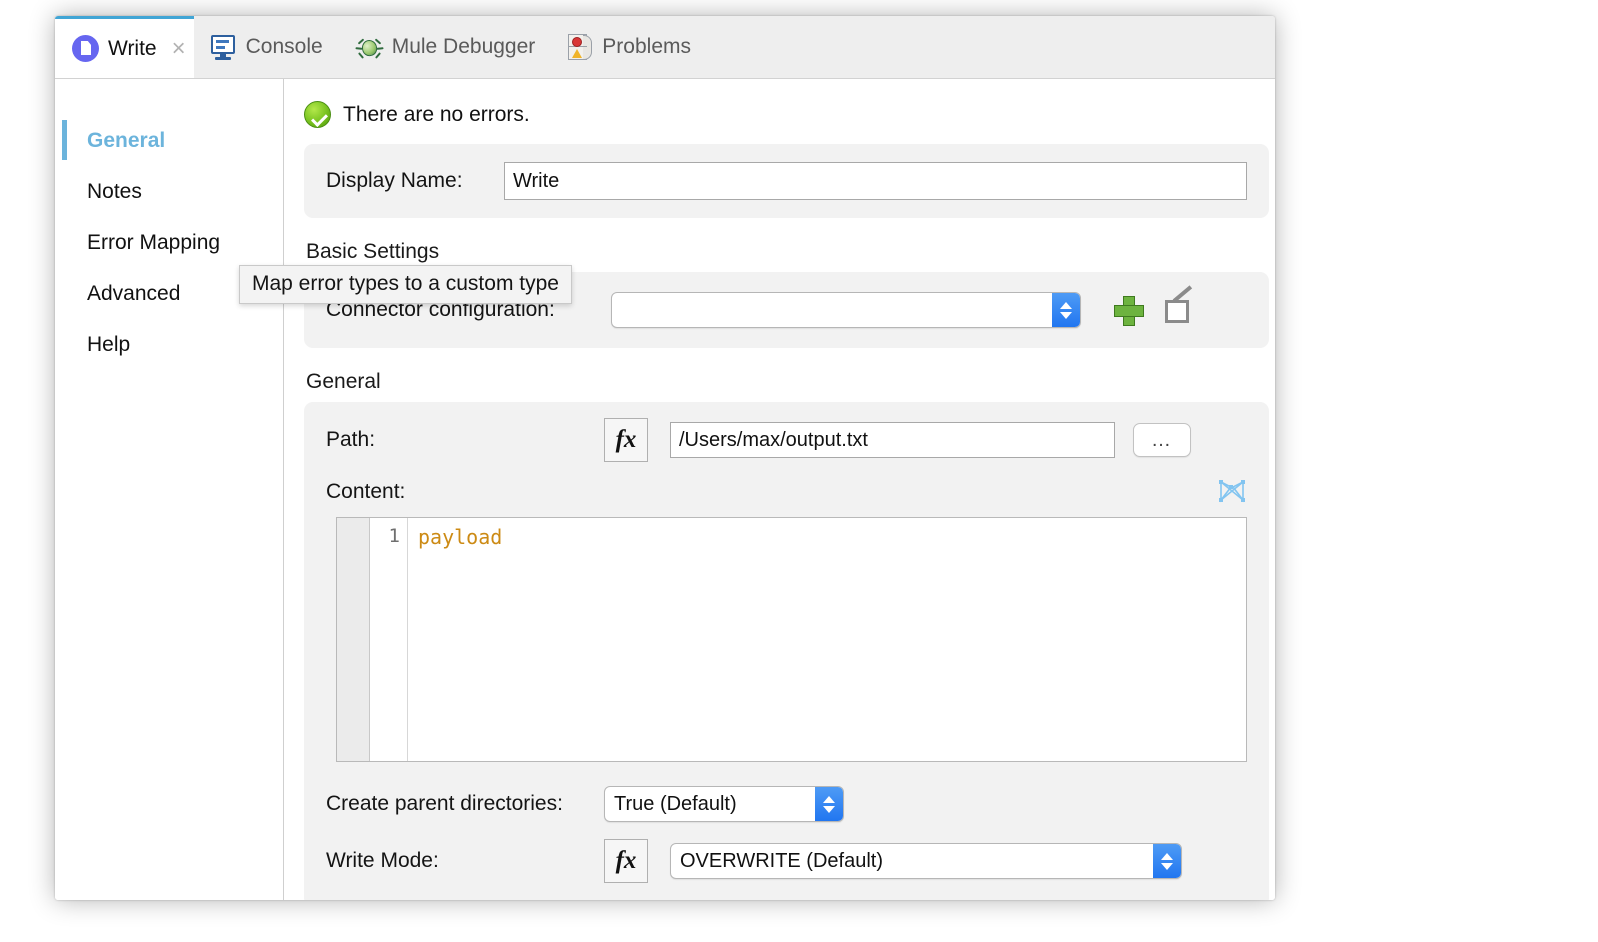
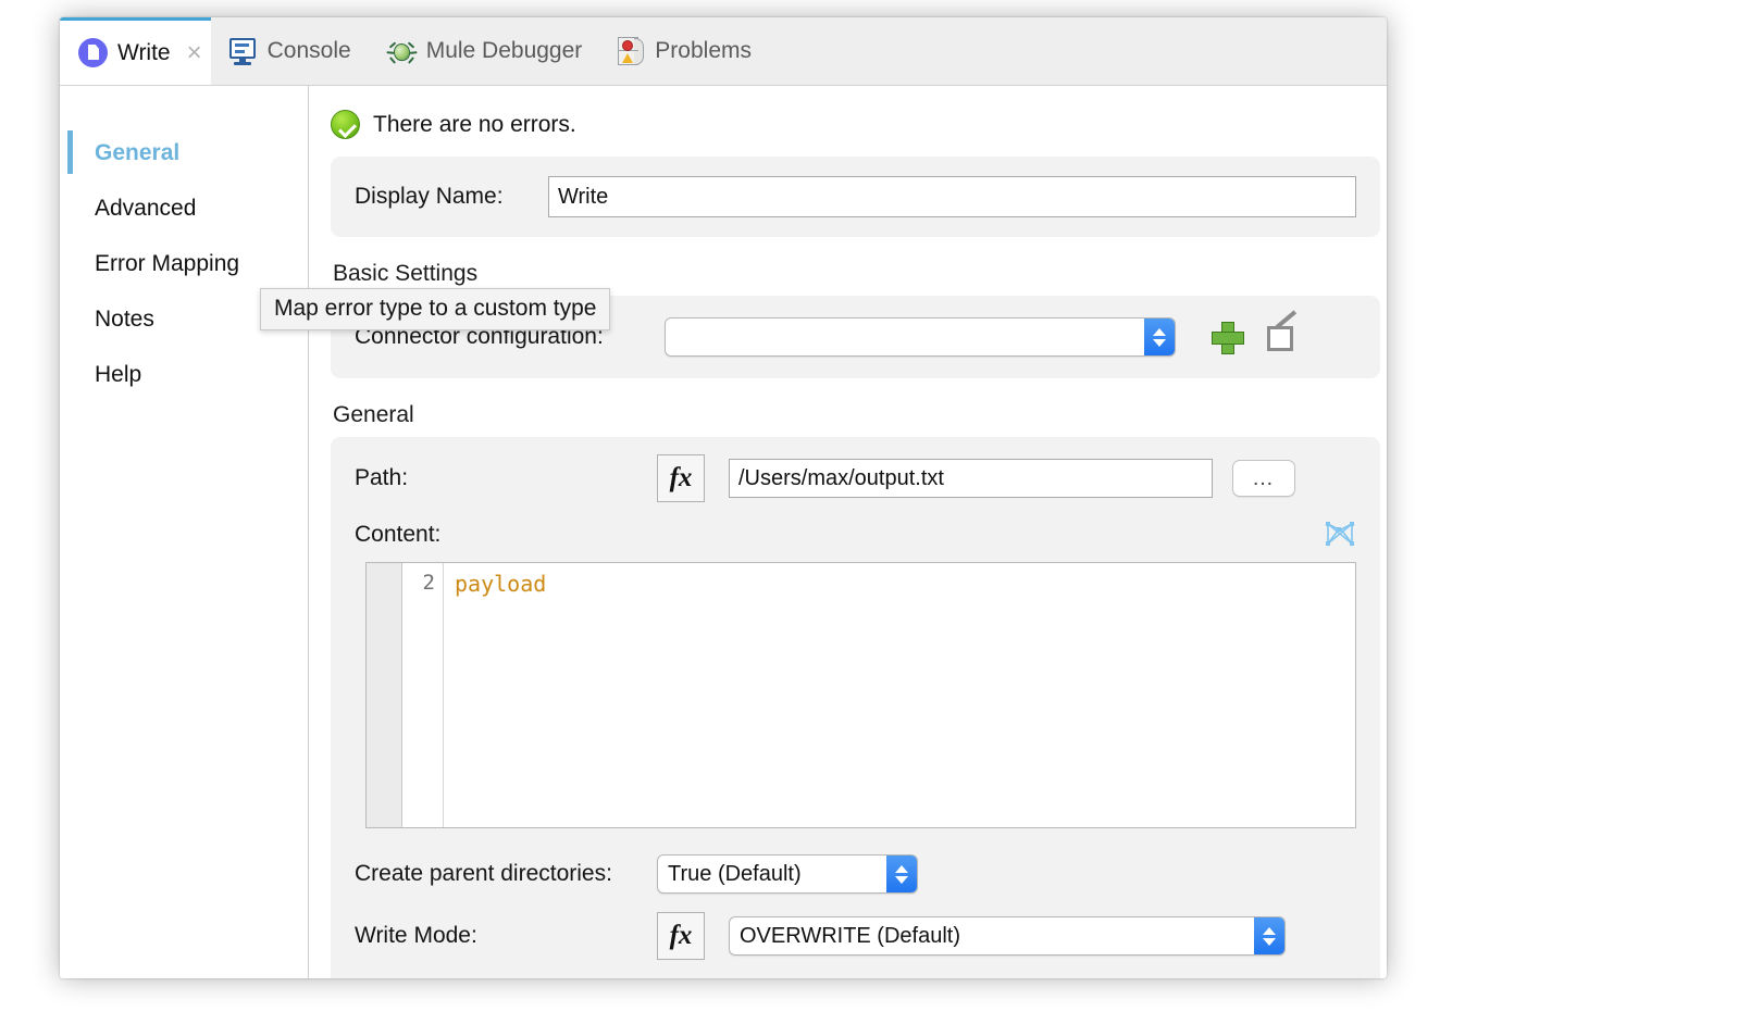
  Write
  ×
  Console
  Mule Debugger
  Problems
  General
- Notes
+ Advanced
  Error Mapping
- Advanced
+ Notes
  Help
  There are no errors.
  Display Name:
  Write
  Basic Settings
  Connector configuration:
  General
  Path:
  fx
  /Users/max/output.txt
  …
  Content:
- 1
+ 2
  payload
  Create parent directories:
  True (Default)
  Write Mode:
  fx
  OVERWRITE (Default)
- Map error types to a custom type
+ Map error type to a custom type
